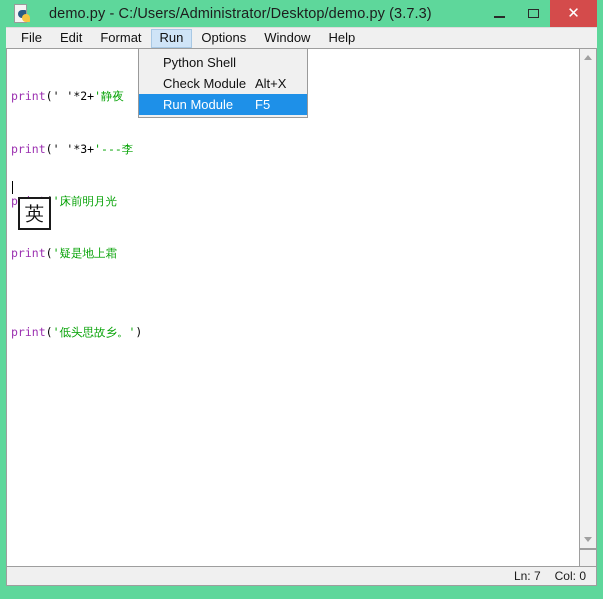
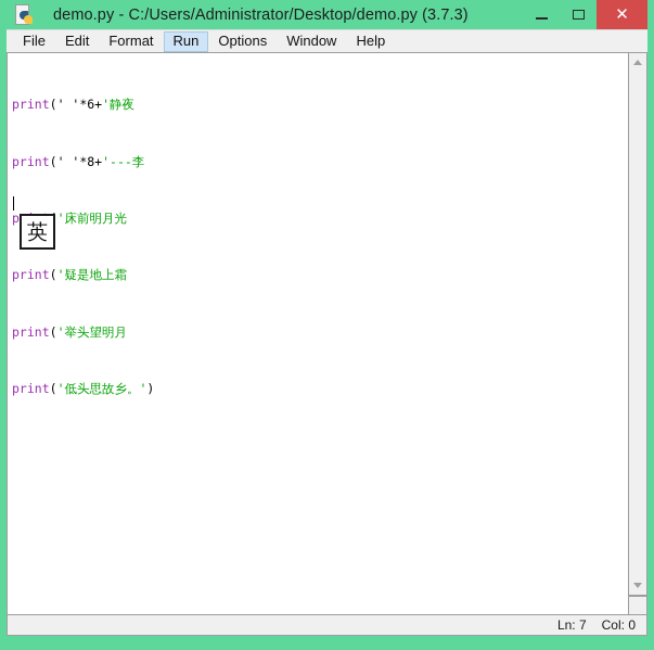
  demo.py - C:/Users/Administrator/Desktop/demo.py (3.7.3)
  ✕
  File
  Edit
  Format
  Run
  Options
  Window
  Help
- print(' '*2+'静夜
+ print(' '*6+'静夜
- print(' '*3+'---李
+ print(' '*8+'---李
  print('疑是地上霜
+ print('举头望明月
  print('低头思故乡。')
  英
- Python Shell
- Check Module
- Alt+X
- Run Module
- F5
  Ln: 7
  Col: 0
